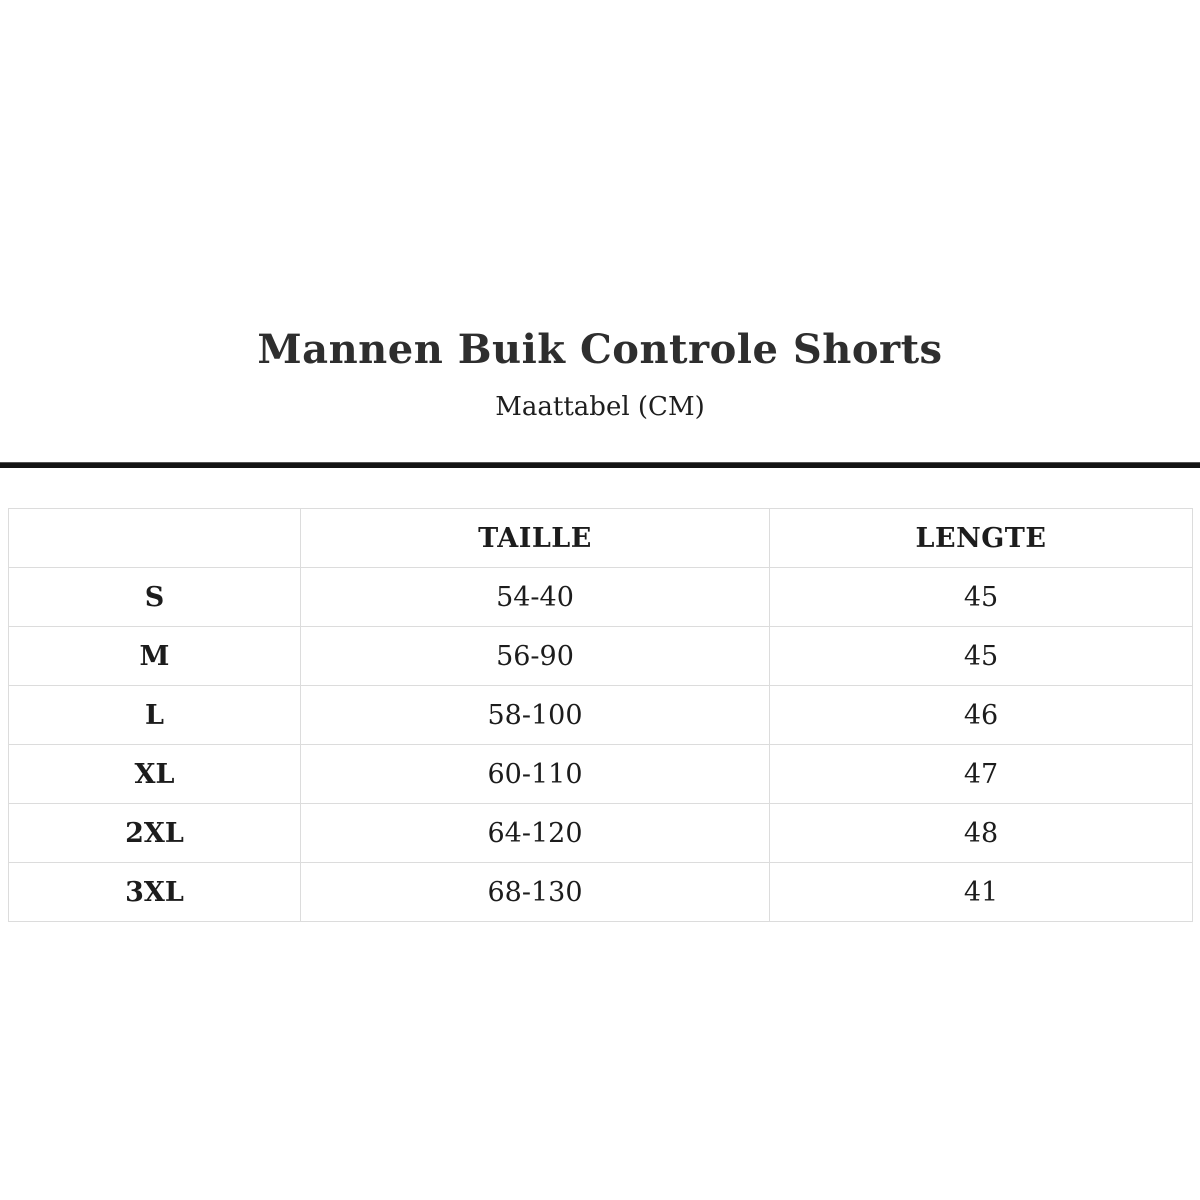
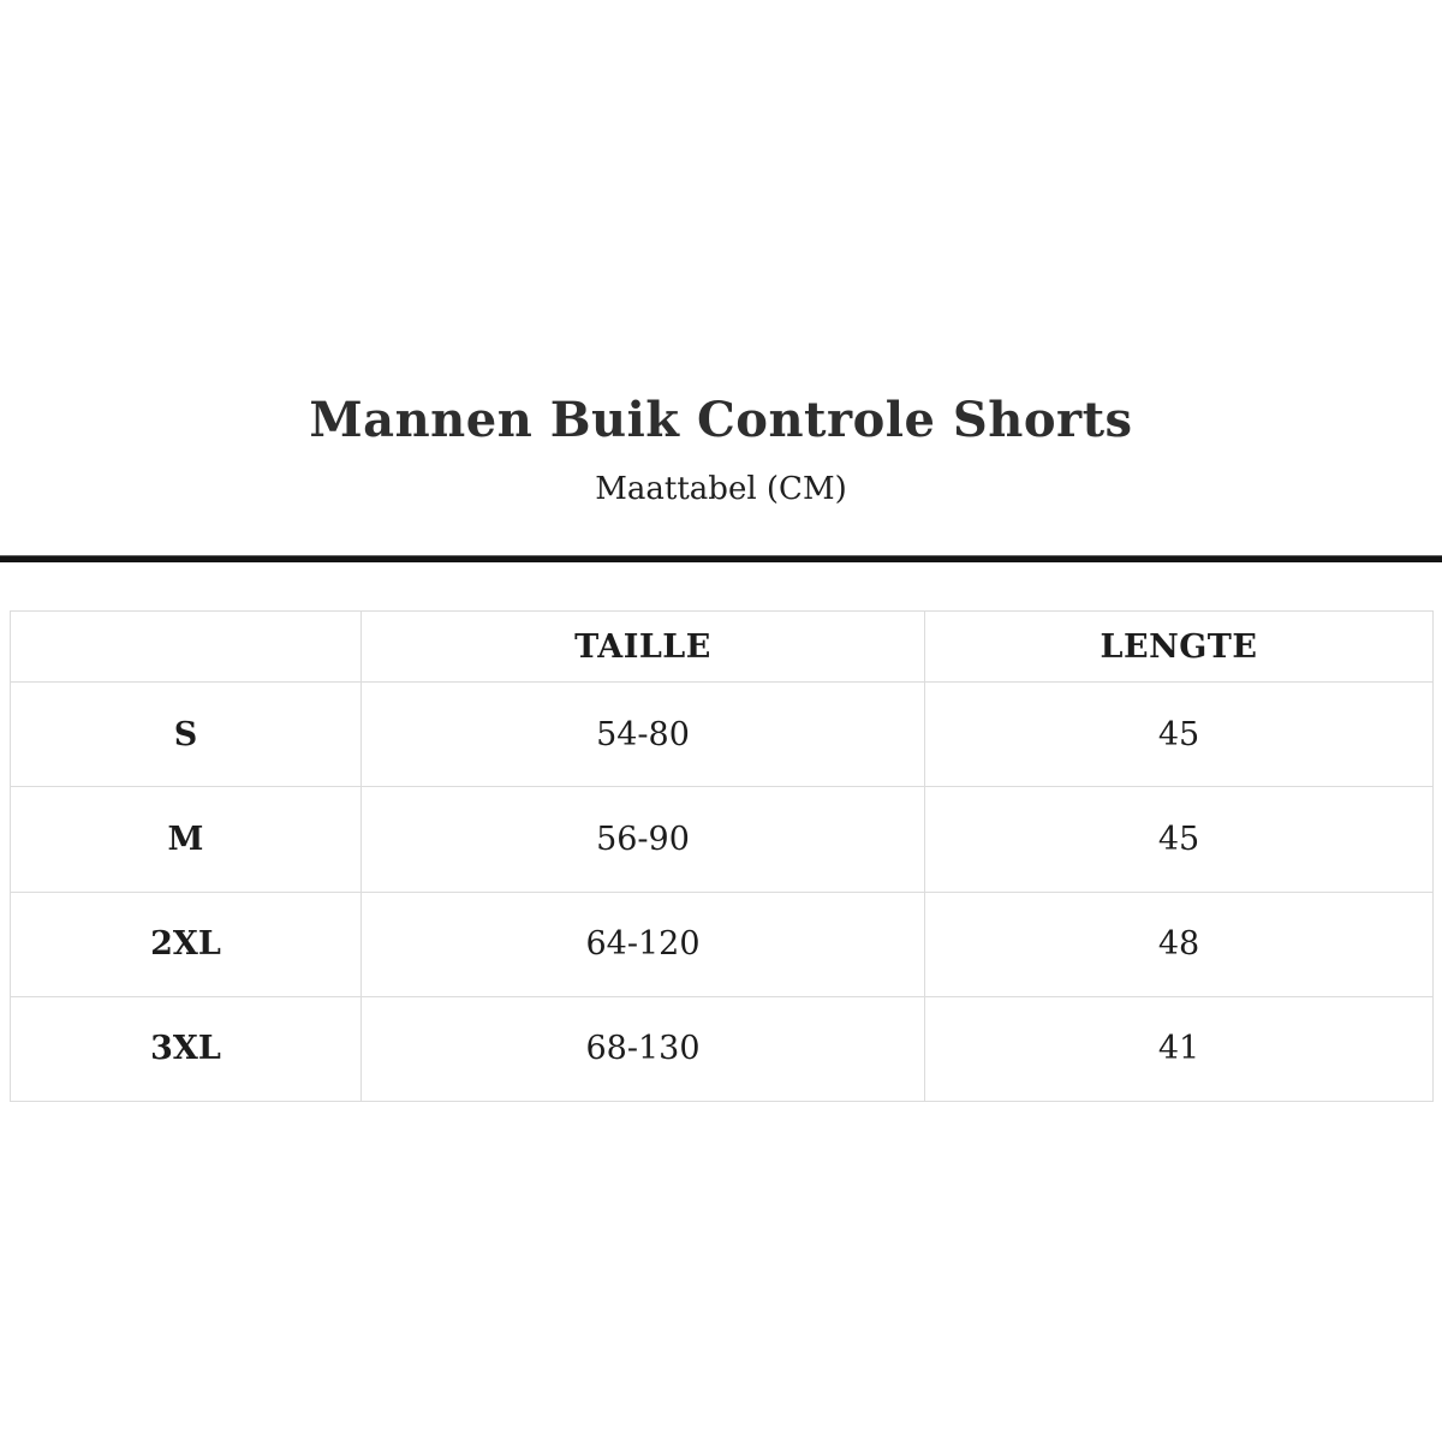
  Mannen Buik Controle Shorts
  Maattabel (CM)
  	TAILLE	LENGTE
- S	54-40	45
+ S	54-80	45
  M	56-90	45
- L	58-100	46
- XL	60-110	47
  2XL	64-120	48
  3XL	68-130	41
